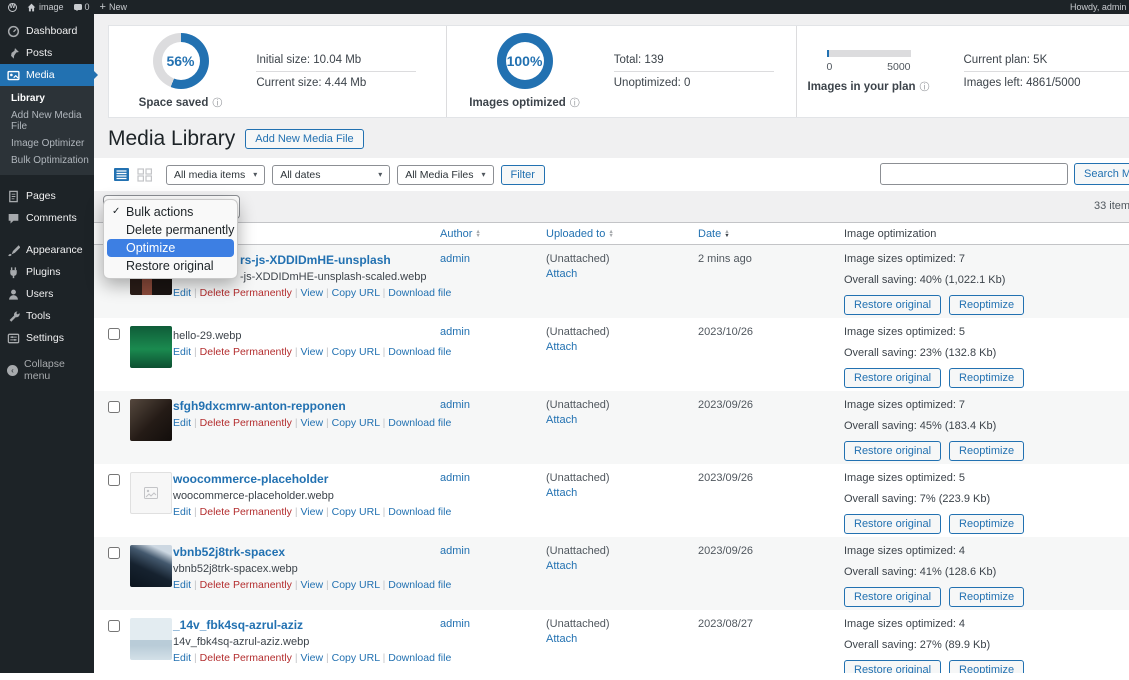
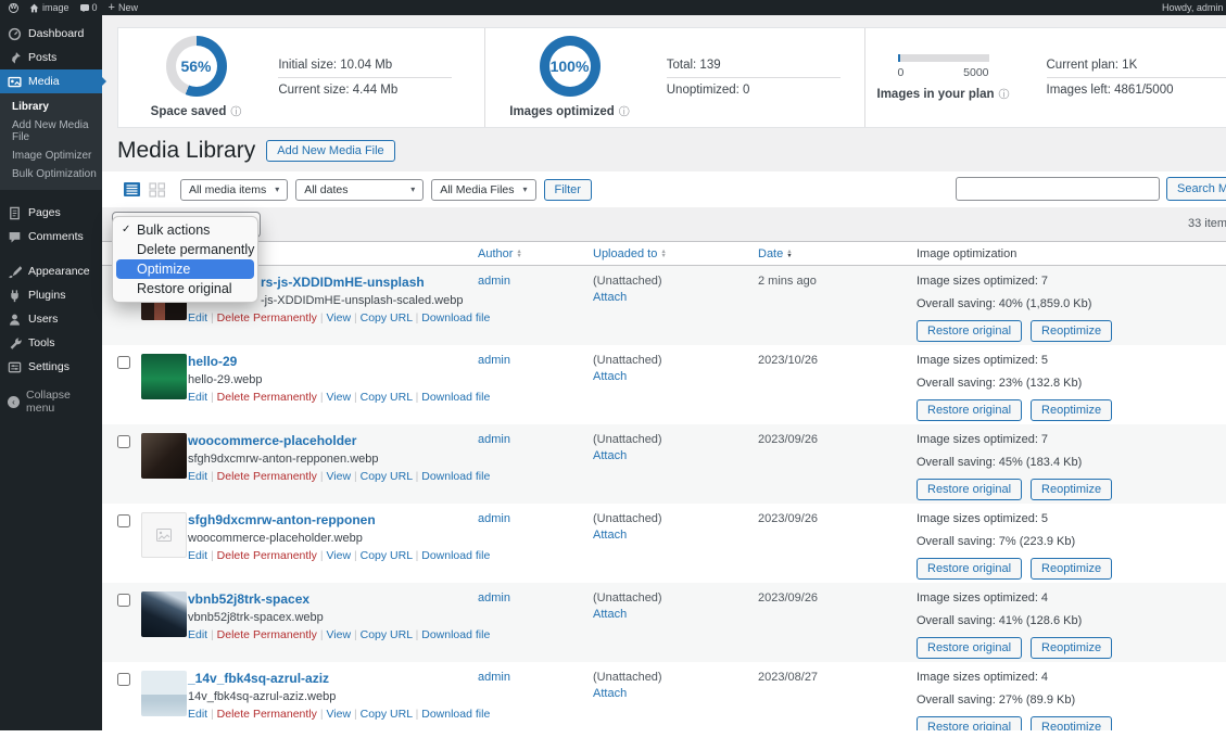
  image
  0
  +
  New
  Howdy, admin
  Dashboard
  Posts
  Media
  Library
  Add New Media File
  Image Optimizer
  Bulk Optimization
  Pages
  Comments
  Appearance
  Plugins
  Users
  Tools
  Settings
  ‹
  Collapse menu
  56%
  Space saved
  ⓘ
  Initial size: 10.04 Mb
  Current size: 4.44 Mb
  100%
  Images optimized
  ⓘ
  Total: 139
  Unoptimized: 0
  0
  5000
  Images in your plan
  ⓘ
- Current plan: 5K
+ Current plan: 1K
  Images left: 4861/5000
  Media Library
  Add New Media File
  All media items
  ▾
  All dates
  ▾
  All Media Files
  ▾
  Filter
  33 item
  Author
  Uploaded to
  Date
  Image optimization
  rs-js-XDDIDmHE-unsplash
  -js-XDDIDmHE-unsplash-scaled.webp
  Edit | Delete Permanently | View | Copy URL Download file
  admin
  (Unattached)
  Attach
  2 mins ago
  Image sizes optimized: 7
- Overall saving: 40% (1,022.1 Kb)
+ Overall saving: 40% (1,859.0 Kb)
  Restore original
  Reoptimize
+ hello-29
  hello-29.webp
  Edit | Delete Permanently | View | Copy URL | Download file
  admin
  (Unattached)
  Attach
  2023/10/26
  Image sizes optimized: 5
  Overall saving: 23% (132.8 Kb)
  Restore original
  Reoptimize
- sfgh9dxcmrw-anton-repponen
+ woocommerce-placeholder
+ sfgh9dxcmrw-anton-repponen.webp
  Edit | Delete Permanently | View | Copy URL Download file
  admin
  (Unattached)
  Attach
  2023/09/26
  Image sizes optimized: 7
  Overall saving: 45% (183.4 Kb)
  Restore original
  Reoptimize
- woocommerce-placeholder
+ sfgh9dxcmrw-anton-repponen
  woocommerce-placeholder.webp
  Edit | Delete Permanently | View | Copy URL | Download file
  admin
  (Unattached)
  Attach
  2023/09/26
  Image sizes optimized: 5
  Overall saving: 7% (223.9 Kb)
  Restore original
  Reoptimize
  vbnb52j8trk-spacex
  vbnb52j8trk-spacex.webp
  Edit | Delete Permanently | View | Copy URL Download file
  admin
  (Unattached)
  Attach
  2023/09/26
  Image sizes optimized: 4
  Overall saving: 41% (128.6 Kb)
  Restore original
  Reoptimize
  _14v_fbk4sq-azrul-aziz
  14v_fbk4sq-azrul-aziz.webp
  Edit | Delete Permanently | View | Copy URL | Download file
  admin
  (Unattached)
  Attach
  2023/08/27
  Image sizes optimized: 4
  Overall saving: 27% (89.9 Kb)
  Restore original
  Reoptimize
  ✓
  Bulk actions
  Delete permanently
  Optimize
  Restore original
